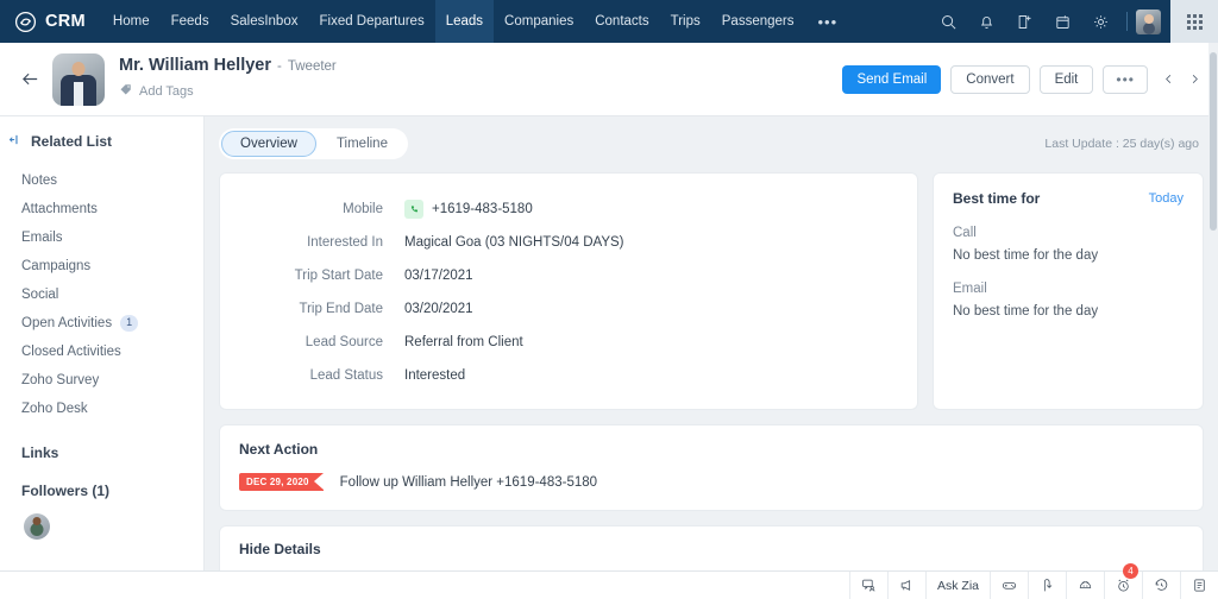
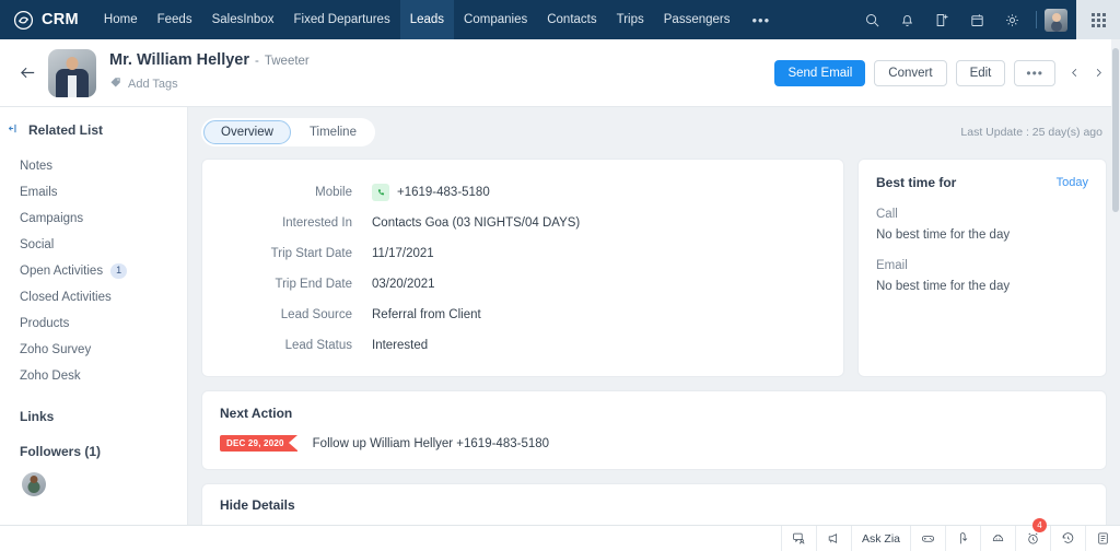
  CRM
  Home
  Feeds
  SalesInbox
  Fixed Departures
  Leads
  Companies
  Contacts
  Trips
  Passengers
  •••
  Mr. William Hellyer
  -
  Tweeter
  Add Tags
  Send Email
  Convert
  Edit
  •••
  Related List
  Notes
- Attachments
  Emails
  Campaigns
  Social
  Open Activities
  1
  Closed Activities
+ Products
  Zoho Survey
  Zoho Desk
  Links
  Followers (1)
  Overview
  Timeline
  Last Update : 25 day(s) ago
  Mobile
  +1619-483-5180
  Interested In
- Magical Goa (03 NIGHTS/04 DAYS)
+ Contacts Goa (03 NIGHTS/04 DAYS)
  Trip Start Date
- 03/17/2021
+ 11/17/2021
  Trip End Date
  03/20/2021
  Lead Source
  Referral from Client
  Lead Status
  Interested
  Best time for
  Today
  Call
  No best time for the day
  Email
  No best time for the day
  Next Action
  DEC 29, 2020
  Follow up William Hellyer +1619-483-5180
  Hide Details
  Ask Zia
  4
